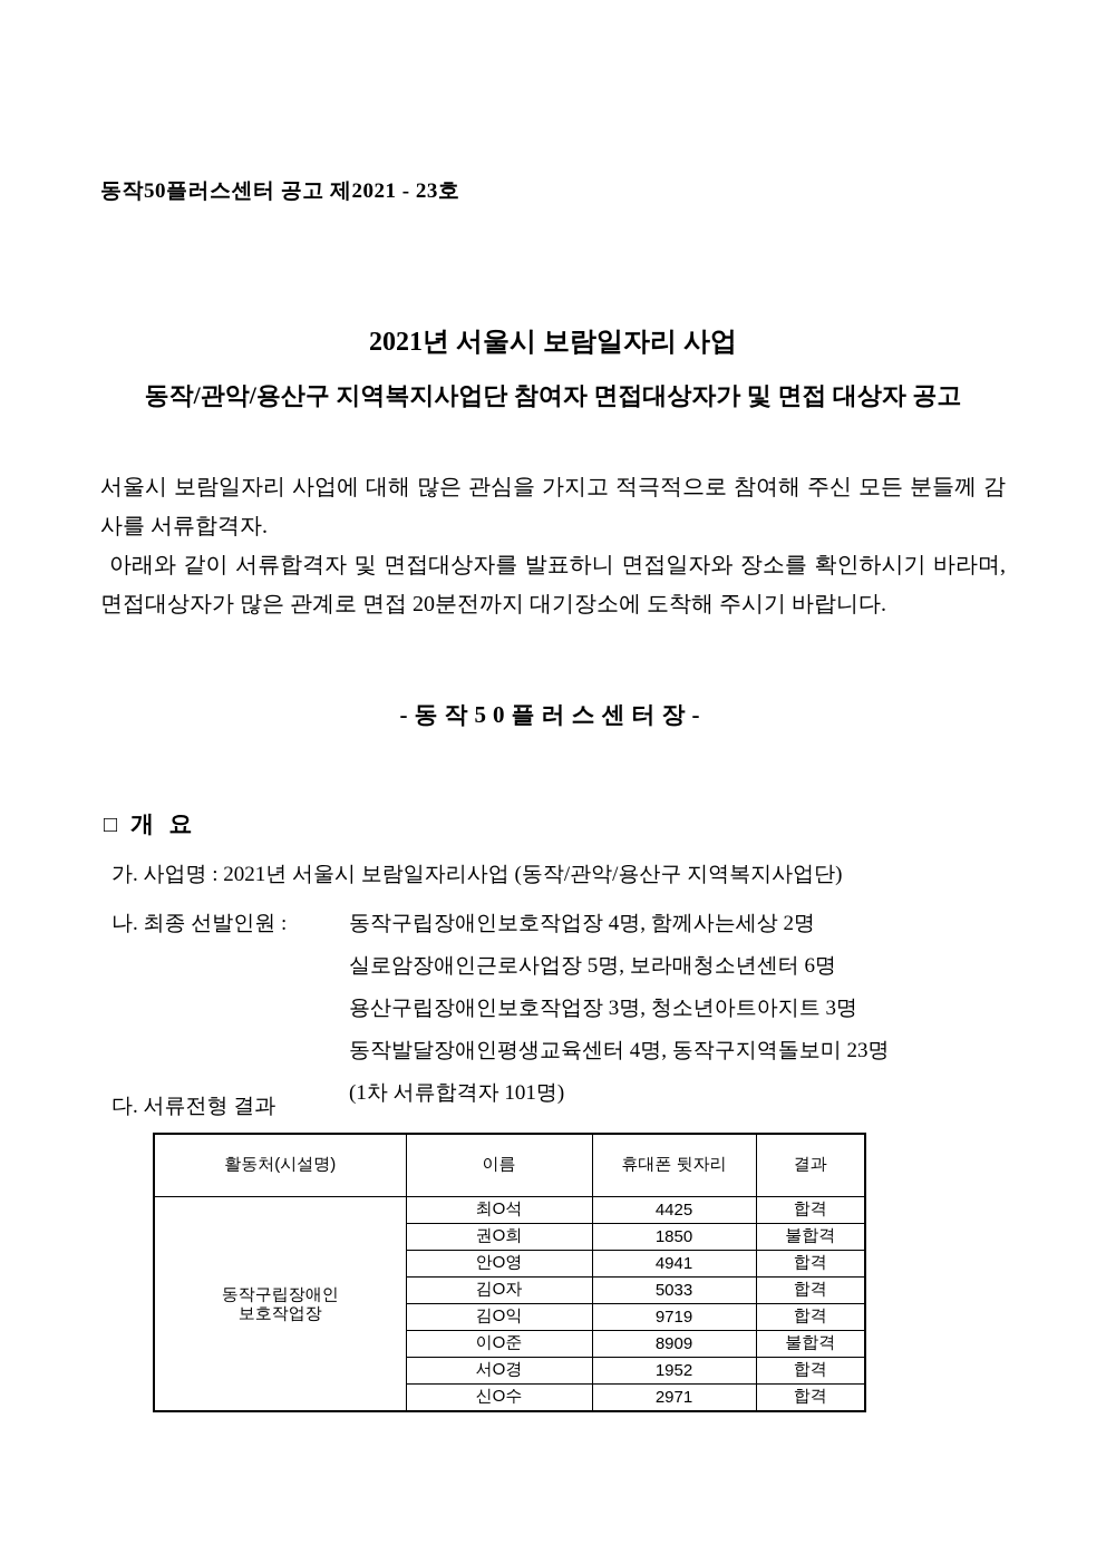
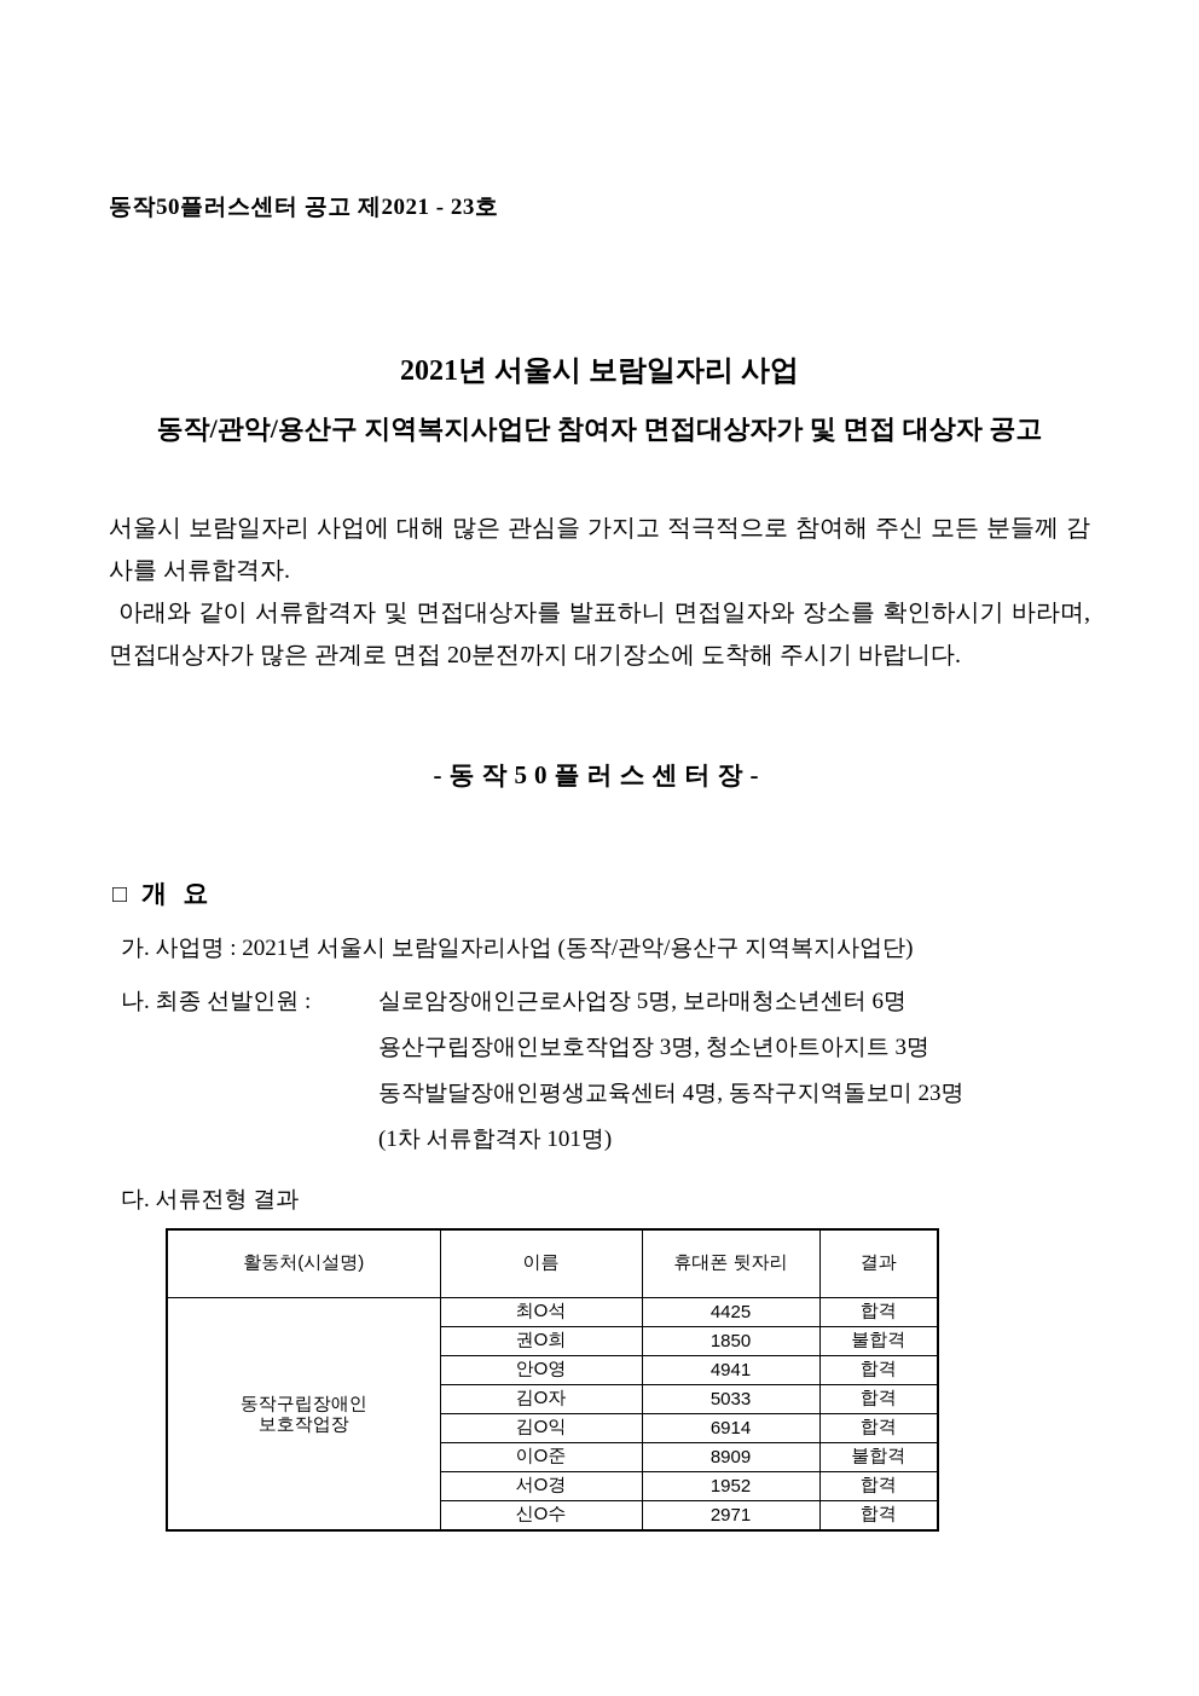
  동작50플러스센터 공고 제2021 - 23호
  2021년 서울시 보람일자리 사업
  동작/관악/용산구 지역복지사업단 참여자 면접대상자가 및 면접 대상자 공고
  서울시 보람일자리 사업에 대해 많은 관심을 가지고 적극적으로 참여해 주신 모든 분들께 감사를 서류합격자.
  아래와 같이 서류합격자 및 면접대상자를 발표하니 면접일자와 장소를 확인하시기 바라며, 면접대상자가 많은 관계로 면접 20분전까지 대기장소에 도착해 주시기 바랍니다.
  -동작50플러스센터장-
  □
  개 요
  가. 사업명 : 2021년 서울시 보람일자리사업 (동작/관악/용산구 지역복지사업단)
  나. 최종 선발인원 :
- 동작구립장애인보호작업장 4명, 함께사는세상 2명
  실로암장애인근로사업장 5명, 보라매청소년센터 6명
  용산구립장애인보호작업장 3명, 청소년아트아지트 3명
  동작발달장애인평생교육센터 4명, 동작구지역돌보미 23명
  (1차 서류합격자 101명)
  다. 서류전형 결과
  활동처(시설명)	이름	휴대폰 뒷자리	결과
  동작구립장애인 보호작업장	최O석	4425	합격
  권O희	1850	불합격
  안O영	4941	합격
  김O자	5033	합격
- 김O익	9719	합격
+ 김O익	6914	합격
  이O준	8909	불합격
  서O경	1952	합격
  신O수	2971	합격
